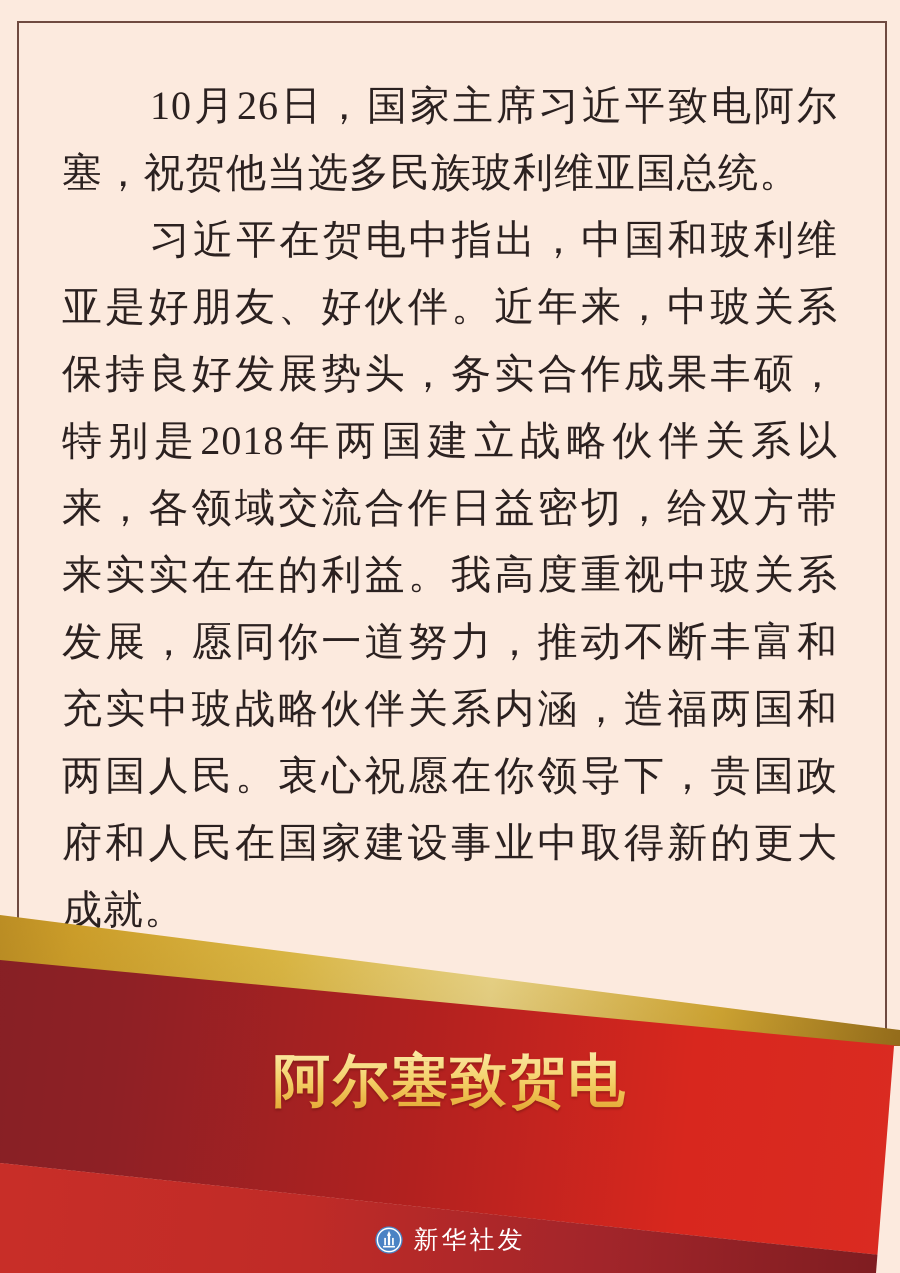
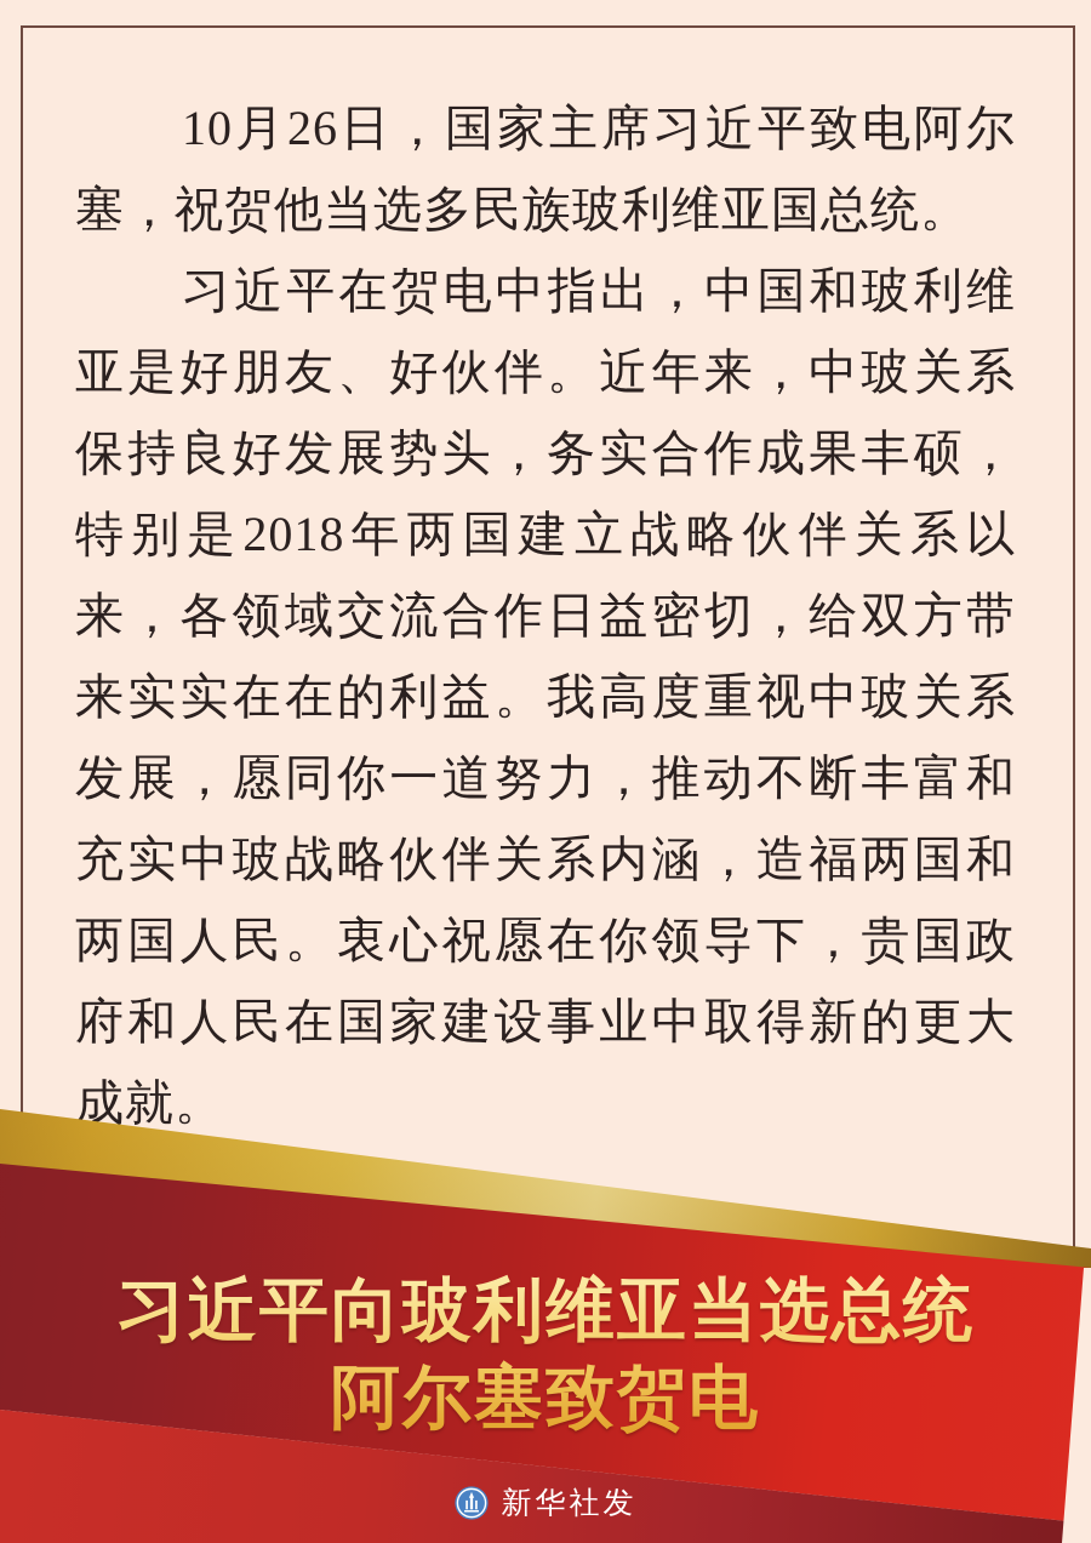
  10月26日，国家主席习近平致电阿尔塞，祝贺他当选多民族玻利维亚国总统。
  习近平在贺电中指出，中国和玻利维亚是好朋友、好伙伴。近年来，中玻关系保持良好发展势头，务实合作成果丰硕，特别是2018年两国建立战略伙伴关系以来，各领域交流合作日益密切，给双方带来实实在在的利益。我高度重视中玻关系发展，愿同你一道努力，推动不断丰富和充实中玻战略伙伴关系内涵，造福两国和两国人民。衷心祝愿在你领导下，贵国政府和人民在国家建设事业中取得新的更大成就。
+ 习近平向玻利维亚当选总统
  阿尔塞致贺电
  新华社发
